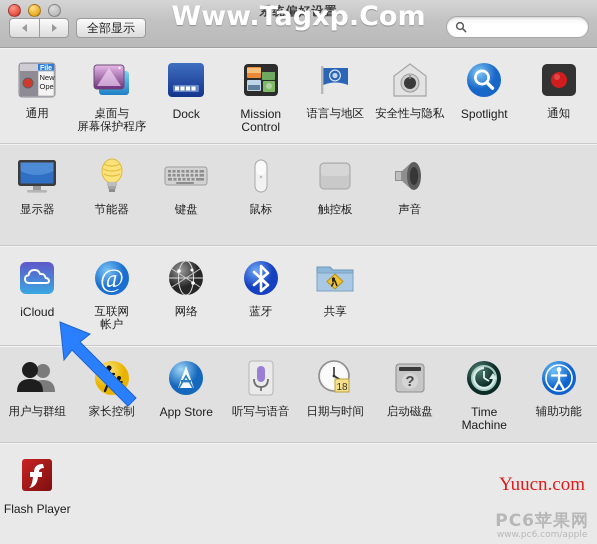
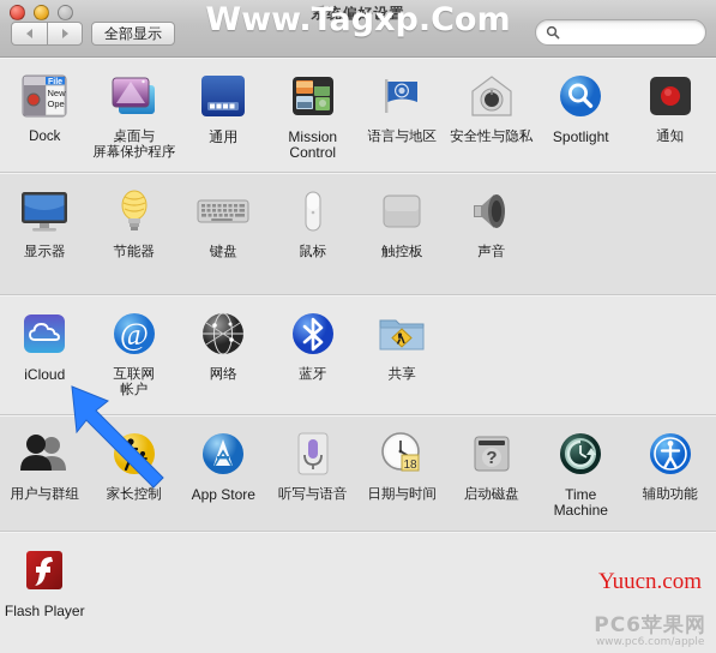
  系统偏好设置
  全部显示
  New
  Ope
- 通用
+ Dock
  桌面与
  屏幕保护程序
- Dock
+ 通用
  Mission
  Control
  语言与地区
  安全性与隐私
  Spotlight
  通知
  显示器
  节能器
  键盘
  鼠标
  触控板
  声音
  iCloud
  @
  互联网
  帐户
  网络
  蓝牙
  共享
  用户与群组
  家长控制
  App Store
  听写与语音
  18
  日期与时间
  ?
  启动磁盘
  Time Machine
  辅助功能
  Flash Player
  Www.Tagxp.Com
  Yuucn.com
  PC6苹果网
  www.pc6.com/apple
